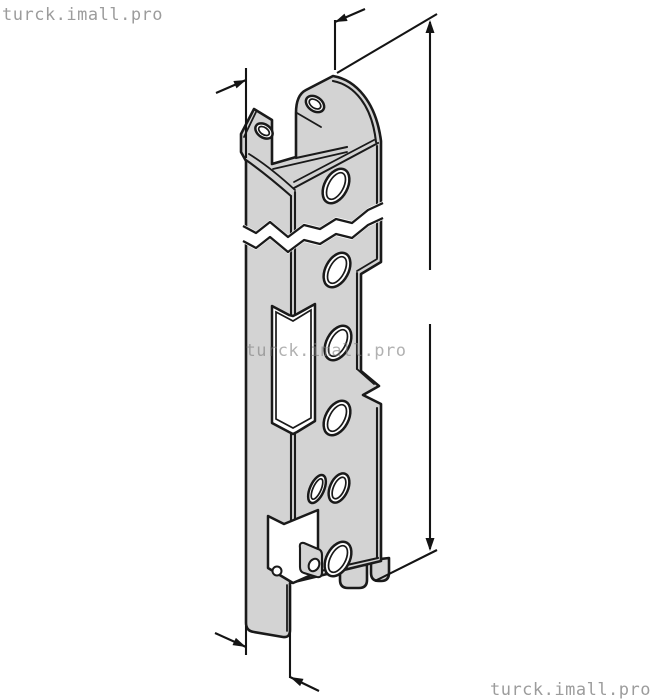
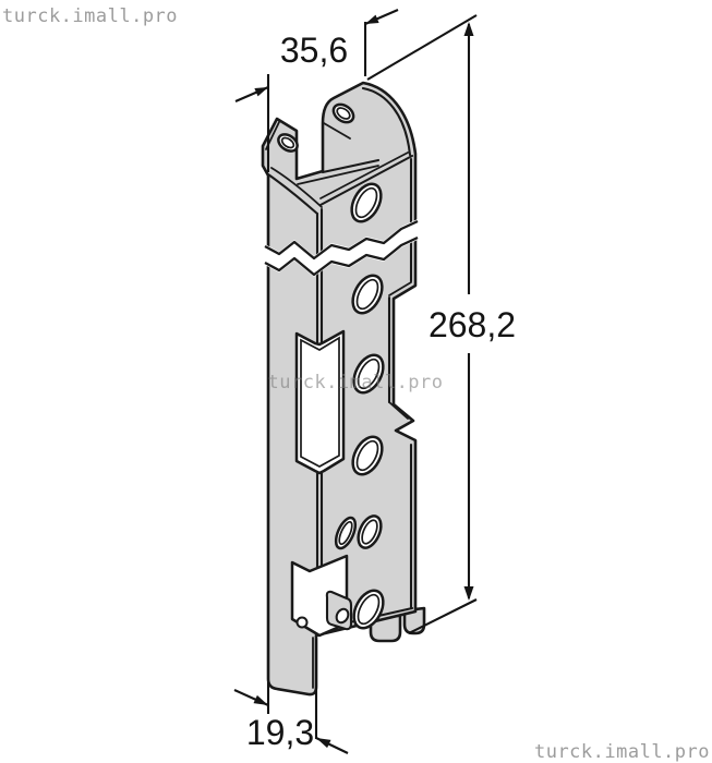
+ 35,6
+ 268,2
+ 19,3
  turck.imall.pro
  turck.imall.pro
  turck.imall.pro
